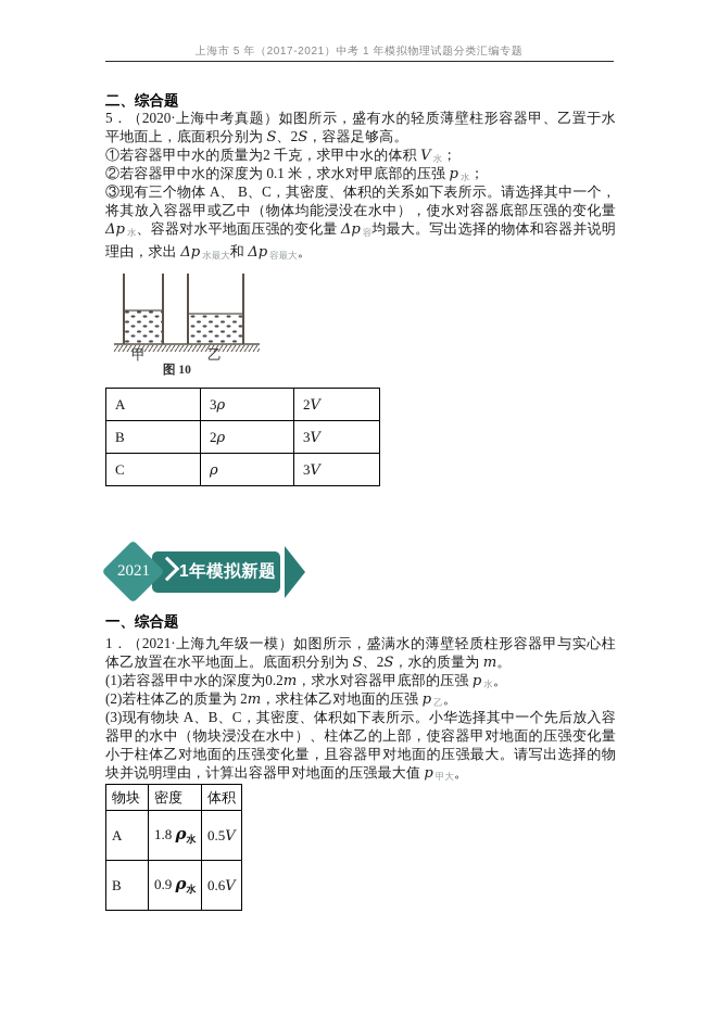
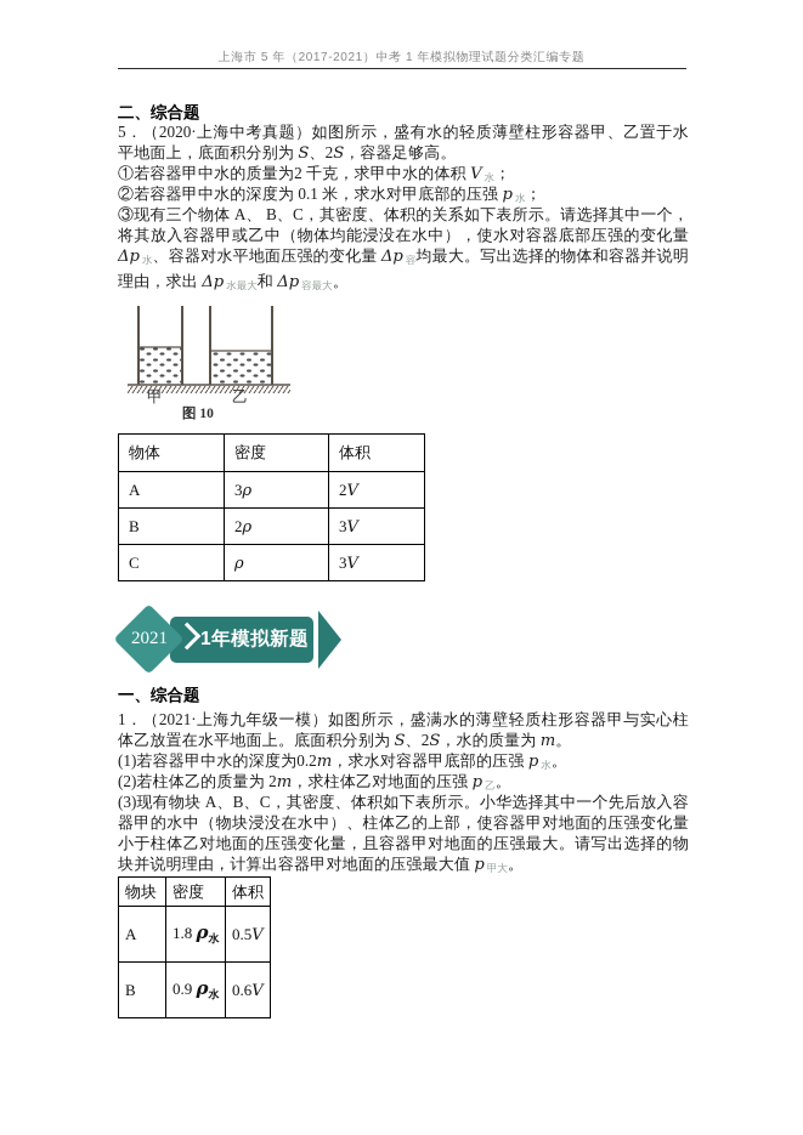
  上海市 5 年（2017-2021）中考 1 年模拟物理试题分类汇编专题
  二、综合题
  5．（2020·上海中考真题）如图所示，盛有水的轻质薄壁柱形容器甲、乙置于水平地面上，底面积分别为 S、2S，容器足够高。
  ①若容器甲中水的质量为2 千克，求甲中水的体积 V 水；
  ②若容器甲中水的深度为 0.1 米，求水对甲底部的压强 p 水；
  ③现有三个物体 A、 B、C，其密度、体积的关系如下表所示。请选择其中一个，将其放入容器甲或乙中（物体均能浸没在水中），使水对容器底部压强的变化量 Δp 水、容器对水平地面压强的变化量 Δp 容均最大。写出选择的物体和容器并说明理由，求出 Δp 水最大和 Δp 容最大。
  甲
  乙
  图 10
+ 物体	密度	体积
  A	3ρ	2V
  B	2ρ	3V
  C	ρ	3V
  2021
  1年模拟新题
  一、综合题
  1．（2021·上海九年级一模）如图所示，盛满水的薄壁轻质柱形容器甲与实心柱体乙放置在水平地面上。底面积分别为 S、2S，水的质量为 m。
  (1)若容器甲中水的深度为0.2m，求水对容器甲底部的压强 p 水。
  (2)若柱体乙的质量为 2m，求柱体乙对地面的压强 p 乙。
  (3)现有物块 A、B、C，其密度、体积如下表所示。小华选择其中一个先后放入容器甲的水中（物块浸没在水中）、柱体乙的上部，使容器甲对地面的压强变化量小于柱体乙对地面的压强变化量，且容器甲对地面的压强最大。请写出选择的物块并说明理由，计算出容器甲对地面的压强最大值 p 甲大。
  物块	密度	体积
  A	1.8 ρ水	0.5V
  B	0.9 ρ水	0.6V
